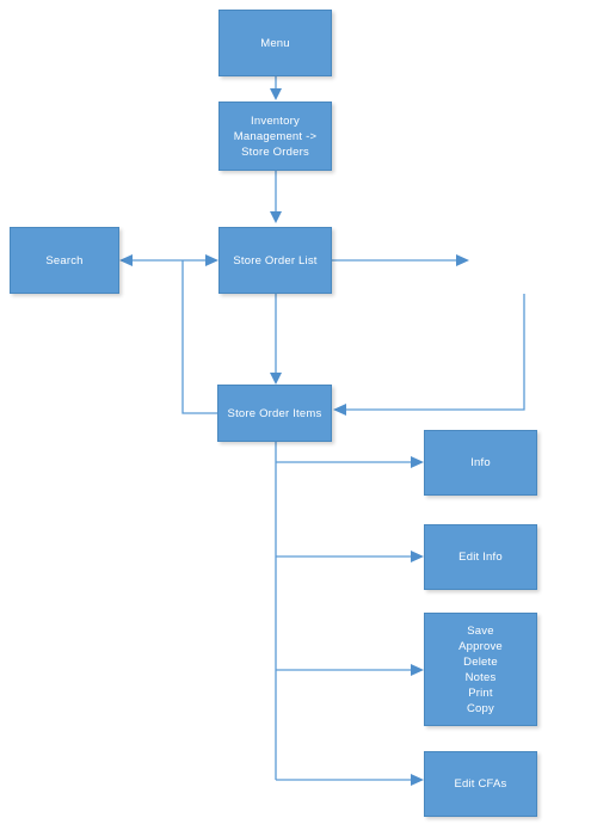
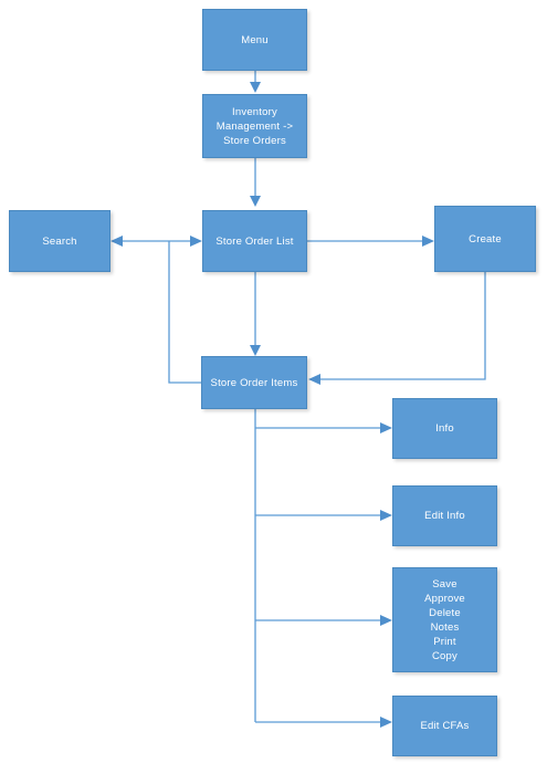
  Menu
  Inventory
  Management ->
  Store Orders
  Search
  Store Order List
+ Create
  Store Order Items
  Info
  Edit Info
  Save
  Approve
  Delete
  Notes
  Print
  Copy
  Edit CFAs
